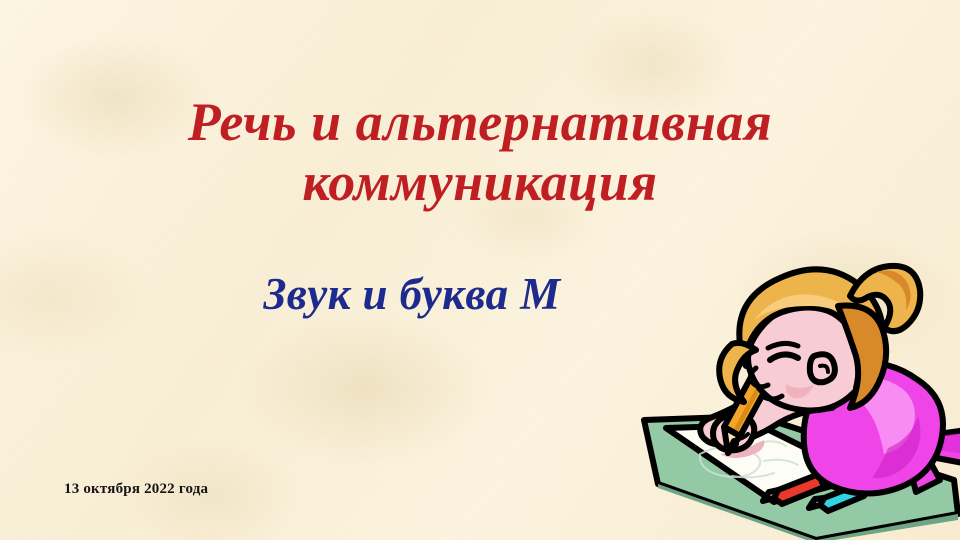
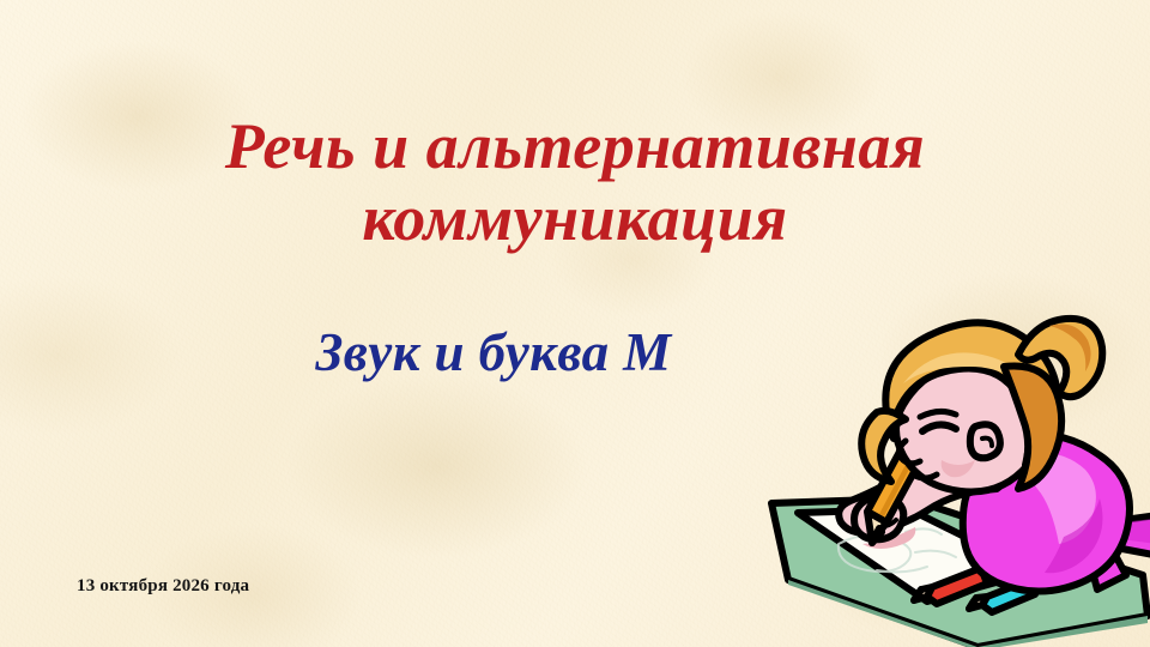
  Речь и альтернативная
  коммуникация
  Звук и буква М
- 13 октября 2022 года
+ 13 октября 2026 года
